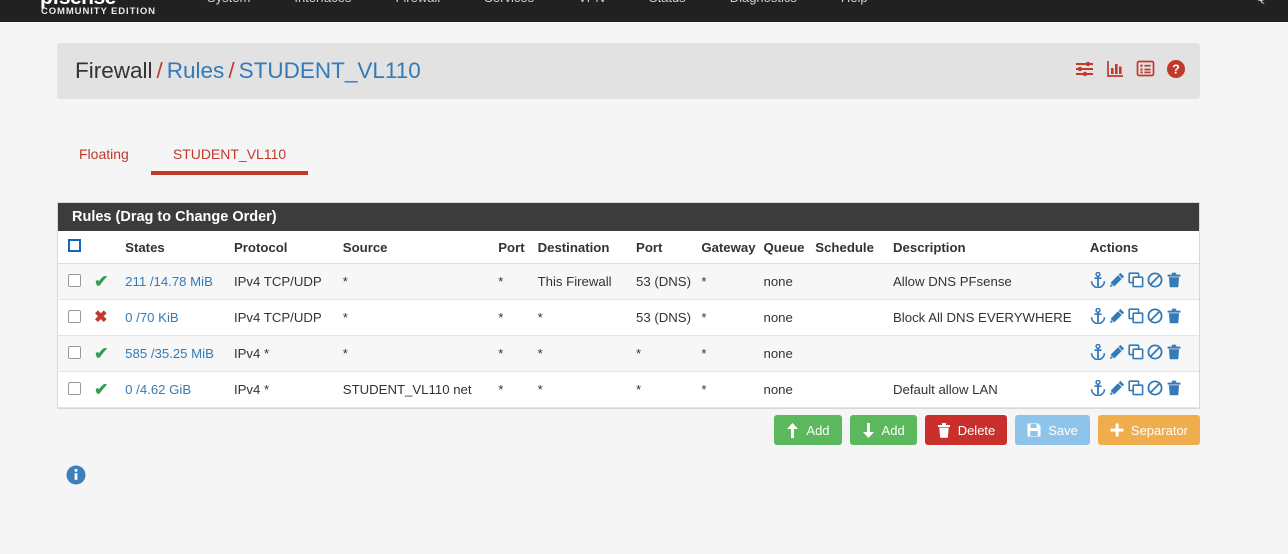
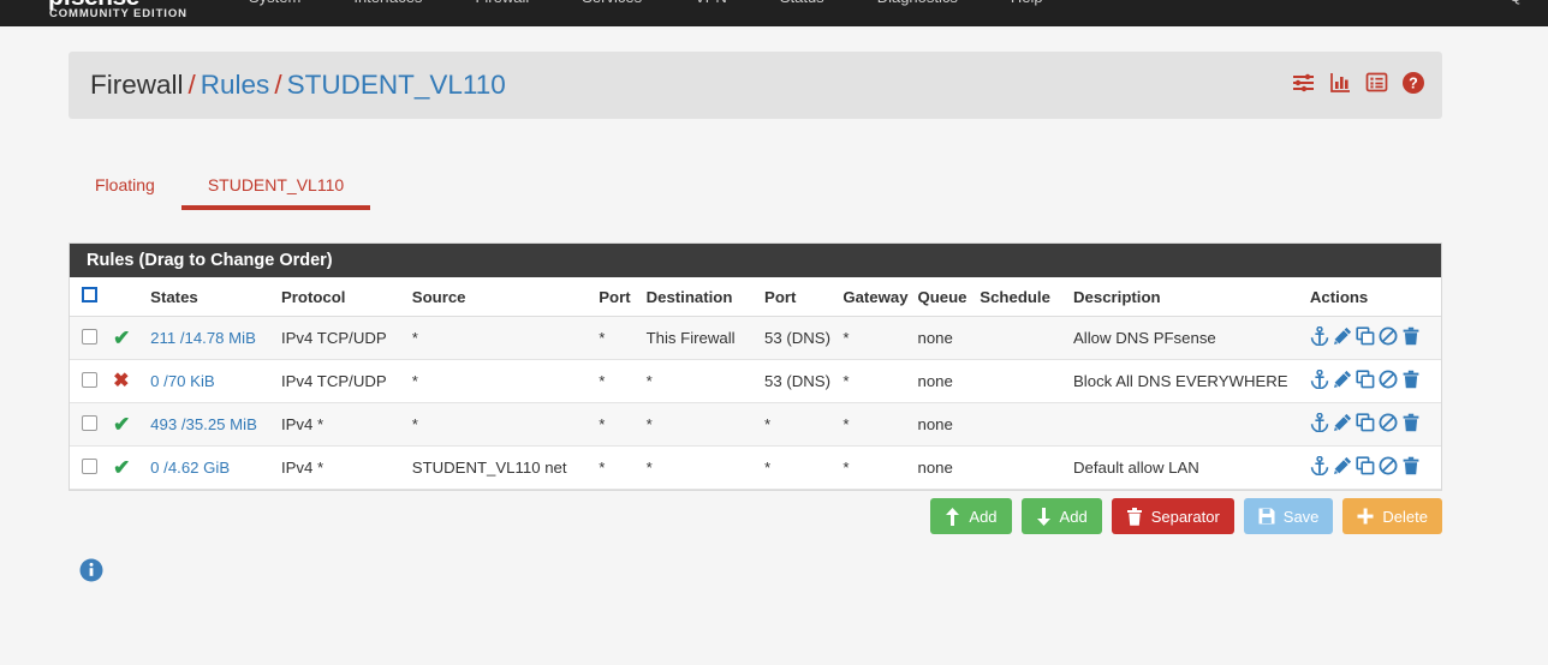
  COMMUNITY EDITION
  Firewall
  /
  Rules
  /
  STUDENT_VL110
  ?
  Floating
  STUDENT_VL110
  Rules (Drag to Change Order)
  		States	Protocol	Source	Port	Destination	Port	Gateway	Queue	Schedule	Description	Actions
  	✔	211 /14.78 MiB	IPv4 TCP/UDP	*	*	This Firewall	53 (DNS)	*	none		Allow DNS PFsense
  	✖	0 /70 KiB	IPv4 TCP/UDP	*	*	*	53 (DNS)	*	none		Block All DNS EVERYWHERE
- 	✔	585 /35.25 MiB	IPv4 *	*	*	*	*	*	none
+ 	✔	493 /35.25 MiB	IPv4 *	*	*	*	*	*	none
  	✔	0 /4.62 GiB	IPv4 *	STUDENT_VL110 net	*	*	*	*	none		Default allow LAN
  Add
  Add
- Delete
+ Separator
  Save
- Separator
+ Delete
